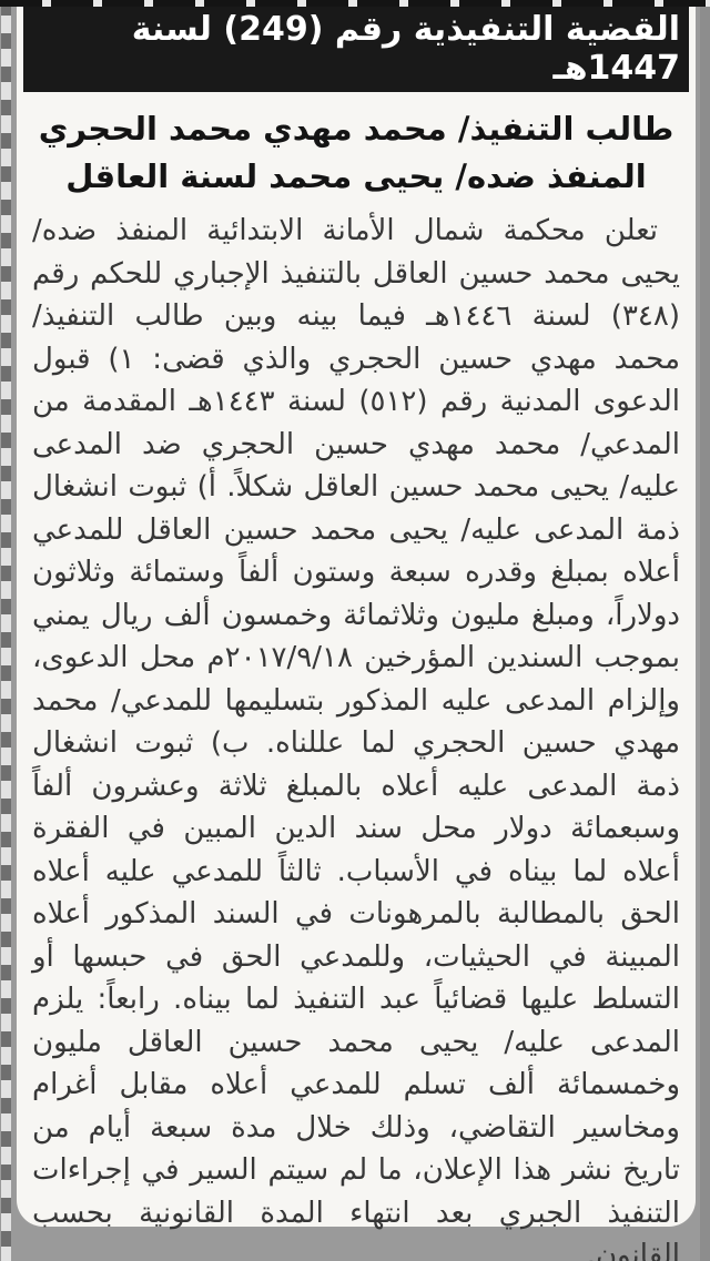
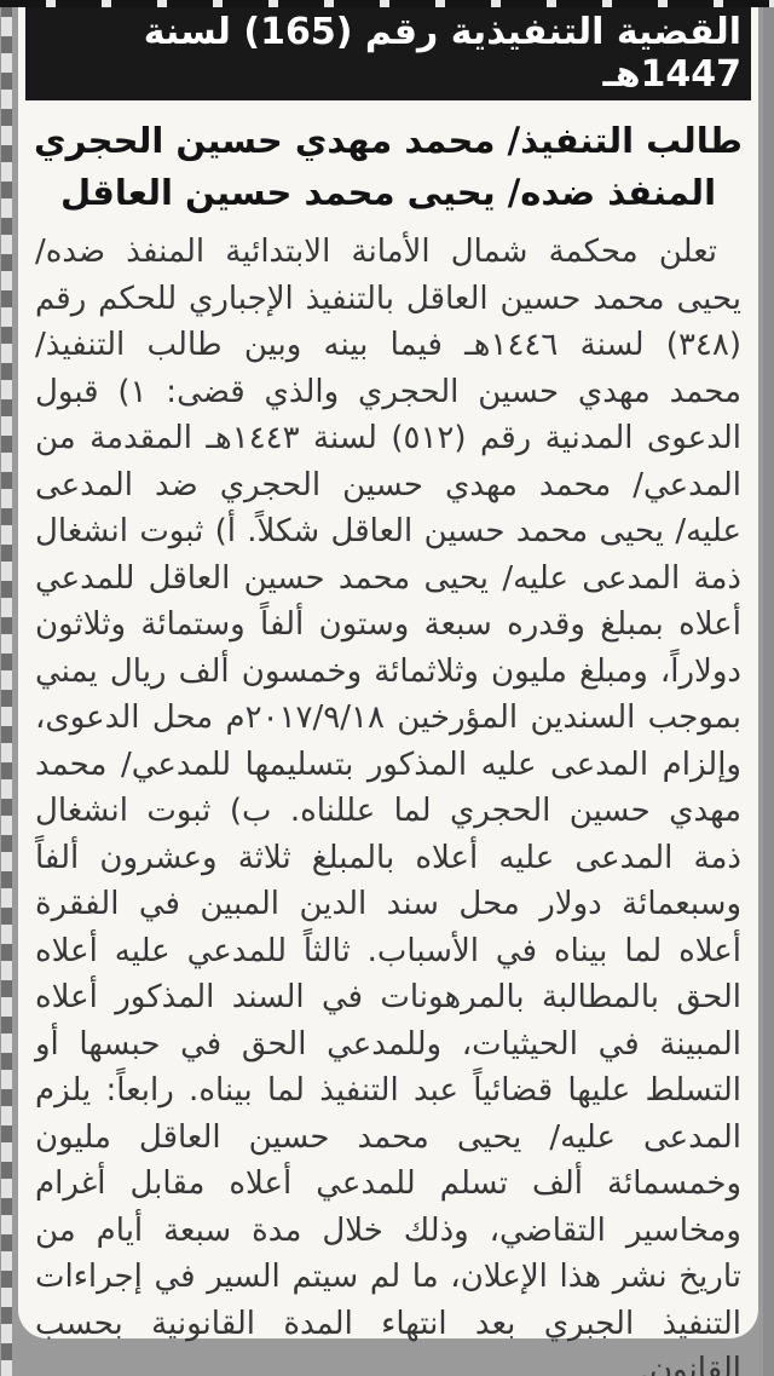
- القضية التنفيذية رقم (249) لسنة 1447هـ
+ القضية التنفيذية رقم (165) لسنة 1447هـ
- طالب التنفيذ/ محمد مهدي محمد الحجري
+ طالب التنفيذ/ محمد مهدي حسين الحجري
- المنفذ ضده/ يحيى محمد لسنة العاقل
+ المنفذ ضده/ يحيى محمد حسين العاقل
  تعلن محكمة شمال الأمانة الابتدائية المنفذ ضده/ يحيى محمد حسين العاقل بالتنفيذ الإجباري للحكم رقم (٣٤٨) لسنة ١٤٤٦هـ فيما بينه وبين طالب التنفيذ/ محمد مهدي حسين الحجري والذي قضى: ١) قبول الدعوى المدنية رقم (٥١٢) لسنة ١٤٤٣هـ المقدمة من المدعي/ محمد مهدي حسين الحجري ضد المدعى عليه/ يحيى محمد حسين العاقل شكلاً. أ) ثبوت انشغال ذمة المدعى عليه/ يحيى محمد حسين العاقل للمدعي أعلاه بمبلغ وقدره سبعة وستون ألفاً وستمائة وثلاثون دولاراً، ومبلغ مليون وثلاثمائة وخمسون ألف ريال يمني بموجب السندين المؤرخين ٢٠١٧/٩/١٨م محل الدعوى، وإلزام المدعى عليه المذكور بتسليمها للمدعي/ محمد مهدي حسين الحجري لما عللناه. ب) ثبوت انشغال ذمة المدعى عليه أعلاه بالمبلغ ثلاثة وعشرون ألفاً وسبعمائة دولار محل سند الدين المبين في الفقرة أعلاه لما بيناه في الأسباب. ثالثاً للمدعي عليه أعلاه الحق بالمطالبة بالمرهونات في السند المذكور أعلاه المبينة في الحيثيات، وللمدعي الحق في حبسها أو التسلط عليها قضائياً عبد التنفيذ لما بيناه. رابعاً: يلزم المدعى عليه/ يحيى محمد حسين العاقل مليون وخمسمائة ألف تسلم للمدعي أعلاه مقابل أغرام ومخاسير التقاضي، وذلك خلال مدة سبعة أيام من تاريخ نشر هذا الإعلان، ما لم سيتم السير في إجراءات التنفيذ الجبري بعد انتهاء المدة القانونية بحسب القانون
